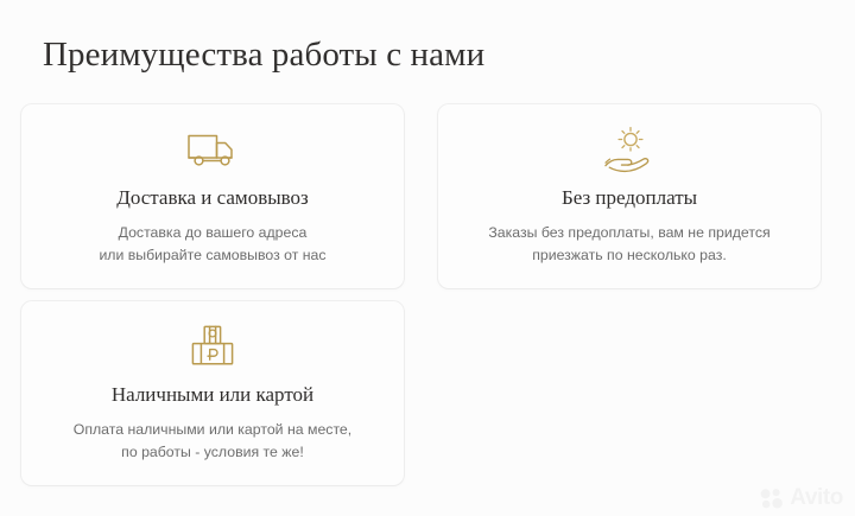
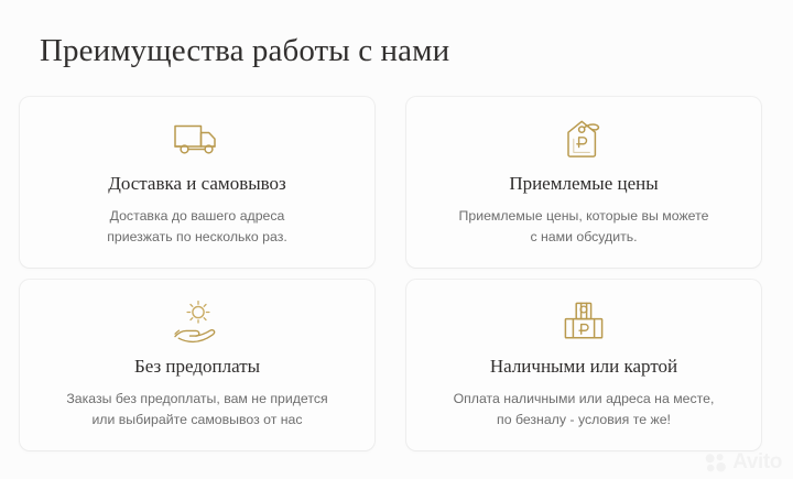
  Преимущества работы с нами
  Доставка и самовывоз
  Доставка до вашего адреса
- или выбирайте самовывоз от нас
+ приезжать по несколько раз.
+ Приемлемые цены
+ Приемлемые цены, которые вы можете
+ с нами обсудить.
  Без предоплаты
  Заказы без предоплаты, вам не придется
- приезжать по несколько раз.
+ или выбирайте самовывоз от нас
  Наличными или картой
- Оплата наличными или картой на месте,
+ Оплата наличными или адреса на месте,
- по работы - условия те же!
+ по безналу - условия те же!
